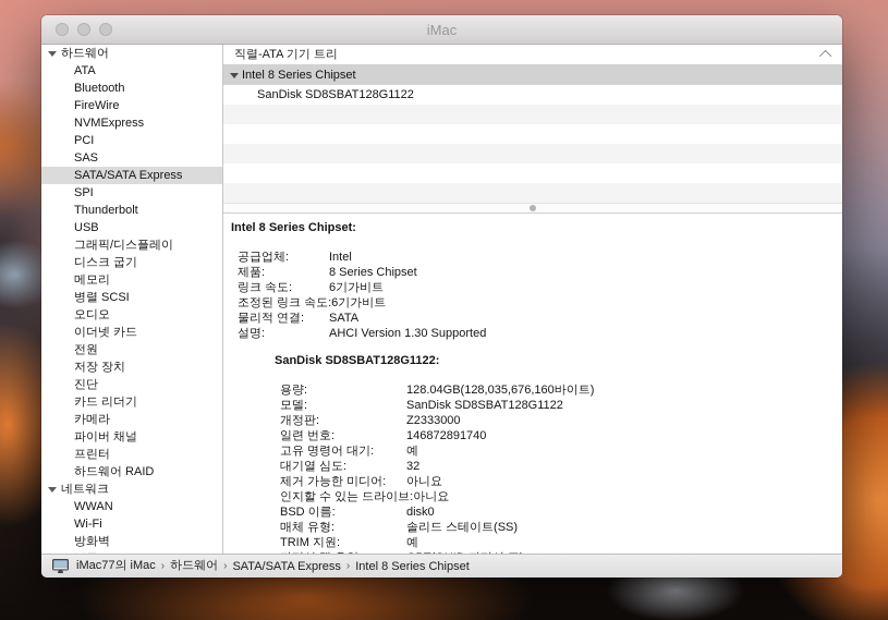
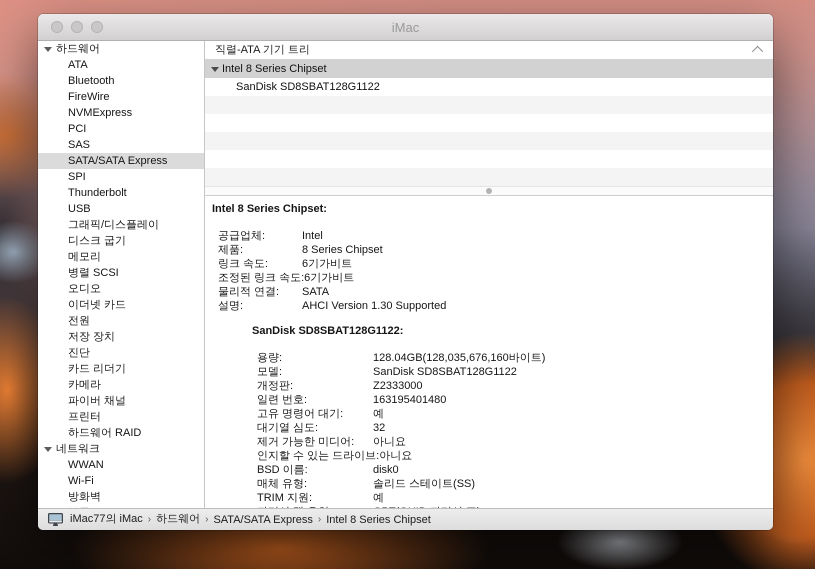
  iMac
  하드웨어
  ATA
  Bluetooth
  FireWire
  NVMExpress
  PCI
  SAS
  SATA/SATA Express
  SPI
  Thunderbolt
  USB
  그래픽/디스플레이
  디스크 굽기
  메모리
  병렬 SCSI
  오디오
  이더넷 카드
  전원
  저장 장치
  진단
  카드 리더기
  카메라
  파이버 채널
  프린터
  하드웨어 RAID
  네트워크
  WWAN
  Wi-Fi
  방화벽
  직렬-ATA 기기 트리
  Intel 8 Series Chipset
  SanDisk SD8SBAT128G1122
  Intel 8 Series Chipset:
  공급업체:
  Intel
  제품:
  8 Series Chipset
  링크 속도:
  6기가비트
  조정된 링크 속도:
  6기가비트
  물리적 연결:
  SATA
  설명:
  AHCI Version 1.30 Supported
  SanDisk SD8SBAT128G1122:
  용량:
  128.04GB(128,035,676,160바이트)
  모델:
  SanDisk SD8SBAT128G1122
  개정판:
  Z2333000
  일련 번호:
- 146872891740
+ 163195401480
  고유 명령어 대기:
  예
  대기열 심도:
  32
  제거 가능한 미디어:
  아니요
  인지할 수 있는 드라이브:
  아니요
  BSD 이름:
  disk0
  매체 유형:
  솔리드 스테이트(SS)
  TRIM 지원:
  예
  iMac77의 iMac
  ›
  하드웨어
  ›
  SATA/SATA Express
  ›
  Intel 8 Series Chipset
